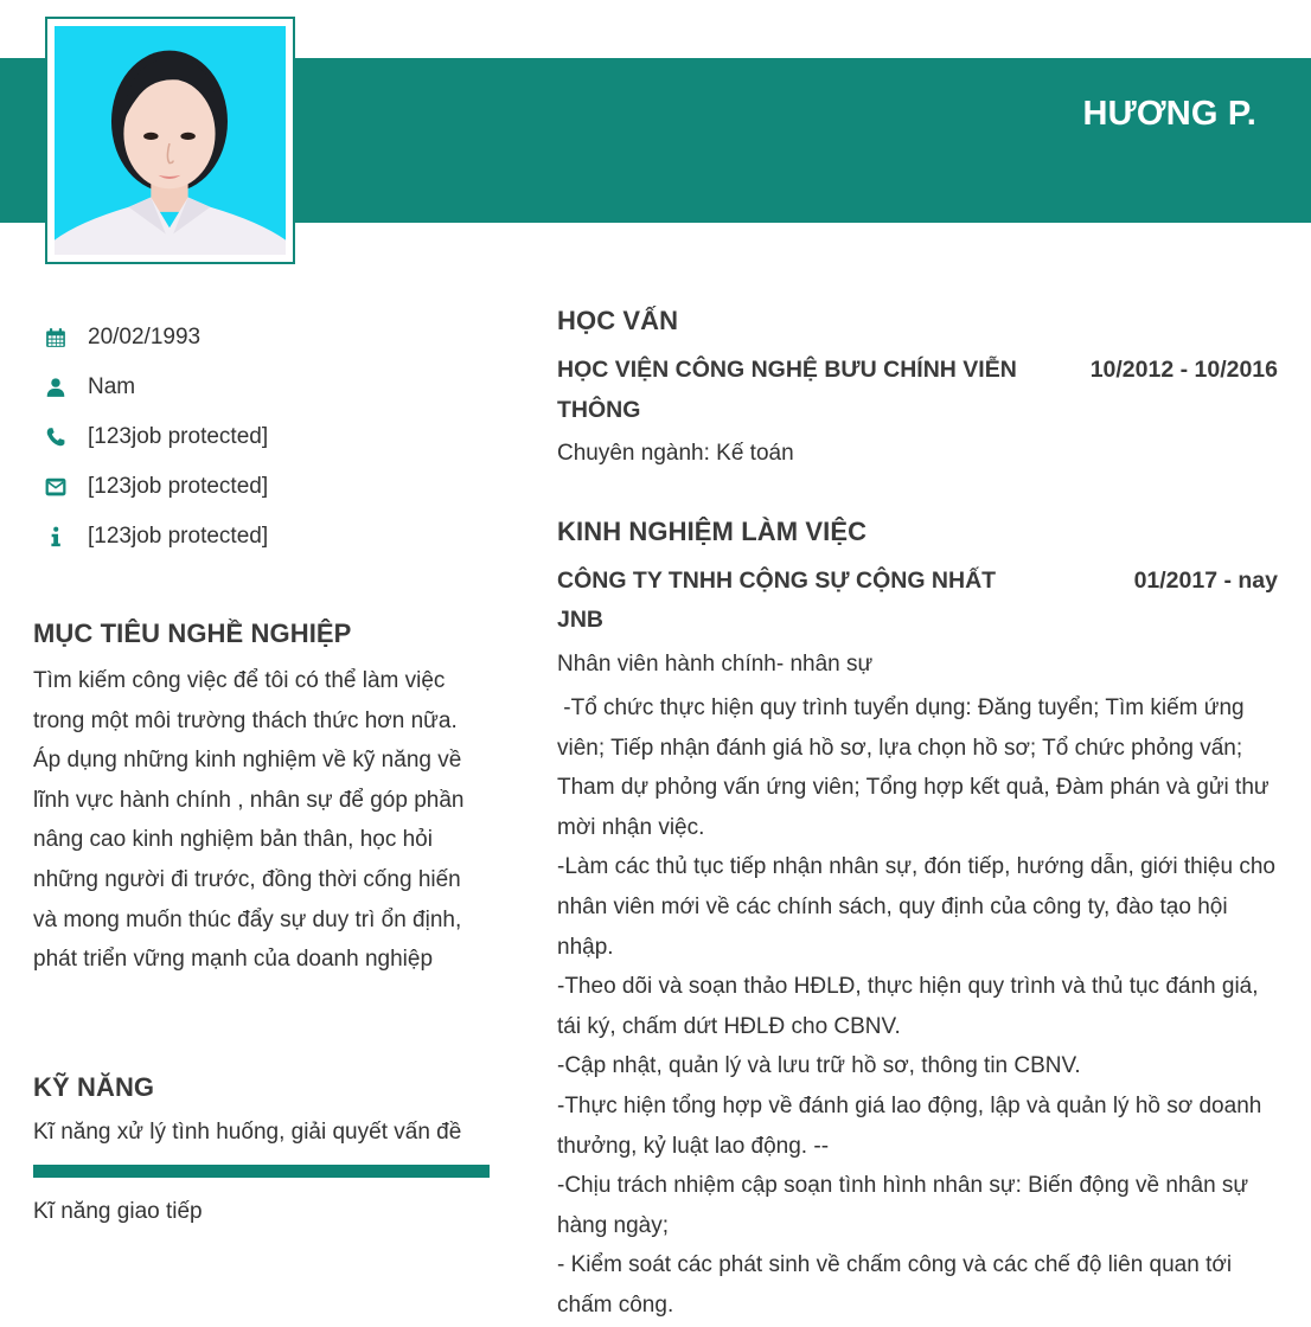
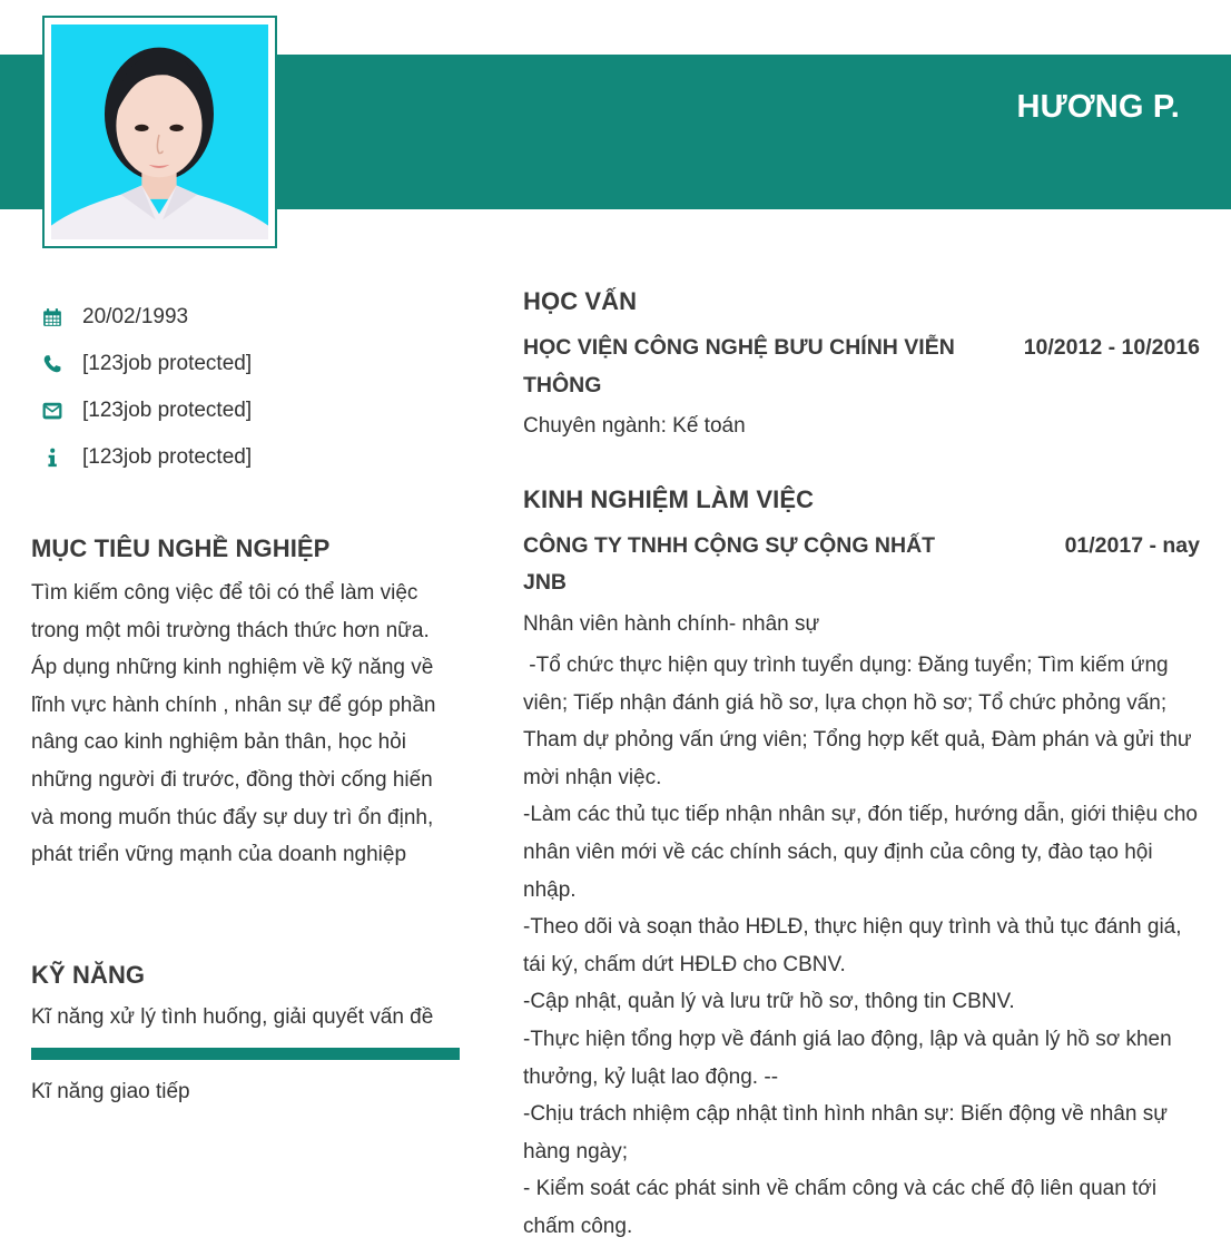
  HƯƠNG P.
  20/02/1993
- Nam
  [123job protected]
  [123job protected]
  [123job protected]
  MỤC TIÊU NGHỀ NGHIỆP
  Tìm kiếm công việc để tôi có thể làm việc trong một môi trường thách thức hơn nữa. Áp dụng những kinh nghiệm về kỹ năng về lĩnh vực hành chính , nhân sự để góp phần nâng cao kinh nghiệm bản thân, học hỏi những người đi trước, đồng thời cống hiến và mong muốn thúc đẩy sự duy trì ổn định, phát triển vững mạnh của doanh nghiệp
  KỸ NĂNG
  Kĩ năng xử lý tình huống, giải quyết vấn đề
  Kĩ năng giao tiếp
  HỌC VẤN
  HỌC VIỆN CÔNG NGHỆ BƯU CHÍNH VIỄN THÔNG
  10/2012 - 10/2016
  Chuyên ngành: Kế toán
  KINH NGHIỆM LÀM VIỆC
  CÔNG TY TNHH CỘNG SỰ CỘNG NHẤT JNB
  01/2017 - nay
  Nhân viên hành chính- nhân sự
  -Tổ chức thực hiện quy trình tuyển dụng: Đăng tuyển; Tìm kiếm ứng viên; Tiếp nhận đánh giá hồ sơ, lựa chọn hồ sơ; Tổ chức phỏng vấn; Tham dự phỏng vấn ứng viên; Tổng hợp kết quả, Đàm phán và gửi thư mời nhận việc.
  -Làm các thủ tục tiếp nhận nhân sự, đón tiếp, hướng dẫn, giới thiệu cho nhân viên mới về các chính sách, quy định của công ty, đào tạo hội nhập.
  -Theo dõi và soạn thảo HĐLĐ, thực hiện quy trình và thủ tục đánh giá, tái ký, chấm dứt HĐLĐ cho CBNV.
  -Cập nhật, quản lý và lưu trữ hồ sơ, thông tin CBNV.
- -Thực hiện tổng hợp về đánh giá lao động, lập và quản lý hồ sơ doanh thưởng, kỷ luật lao động. --
+ -Thực hiện tổng hợp về đánh giá lao động, lập và quản lý hồ sơ khen thưởng, kỷ luật lao động. --
- -Chịu trách nhiệm cập soạn tình hình nhân sự: Biến động về nhân sự hàng ngày;
+ -Chịu trách nhiệm cập nhật tình hình nhân sự: Biến động về nhân sự hàng ngày;
  - Kiểm soát các phát sinh về chấm công và các chế độ liên quan tới chấm công.
